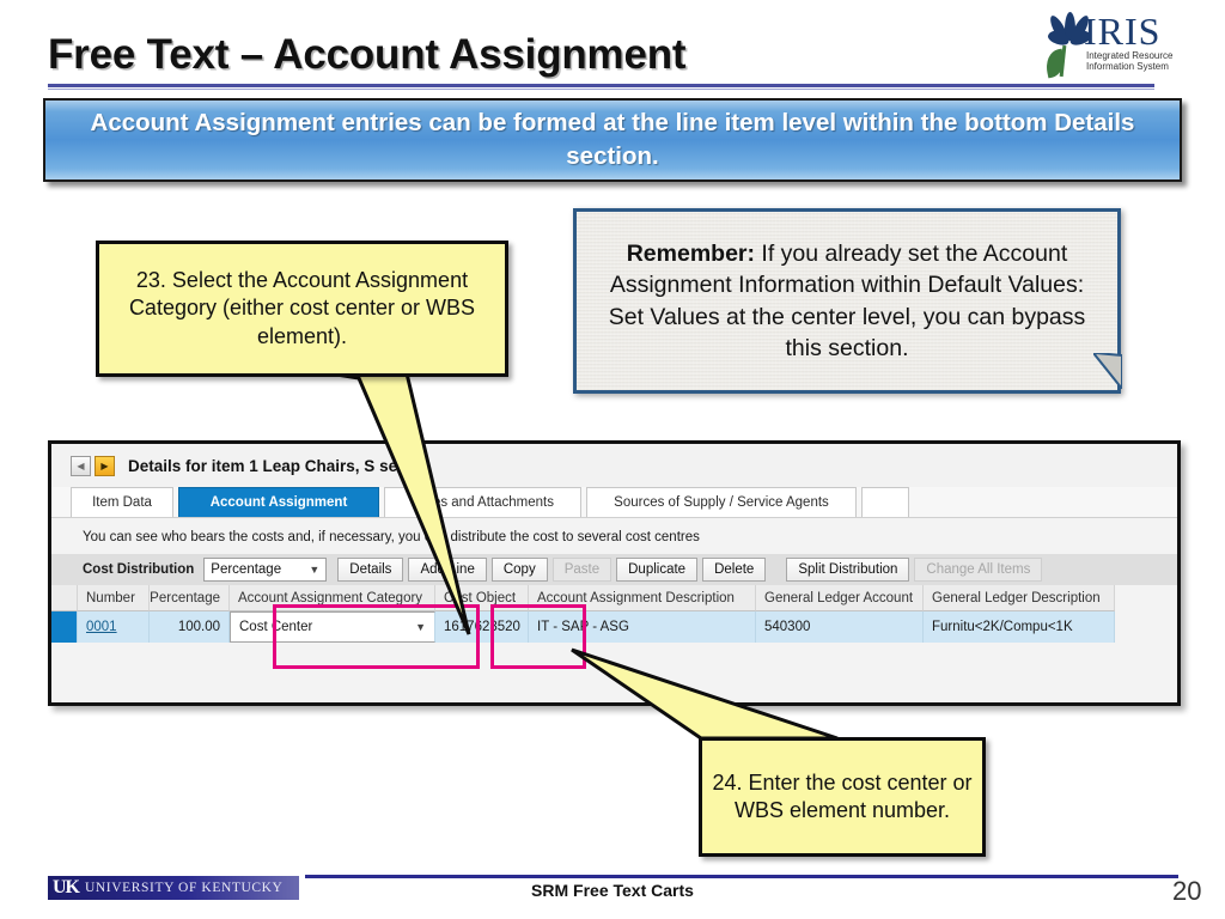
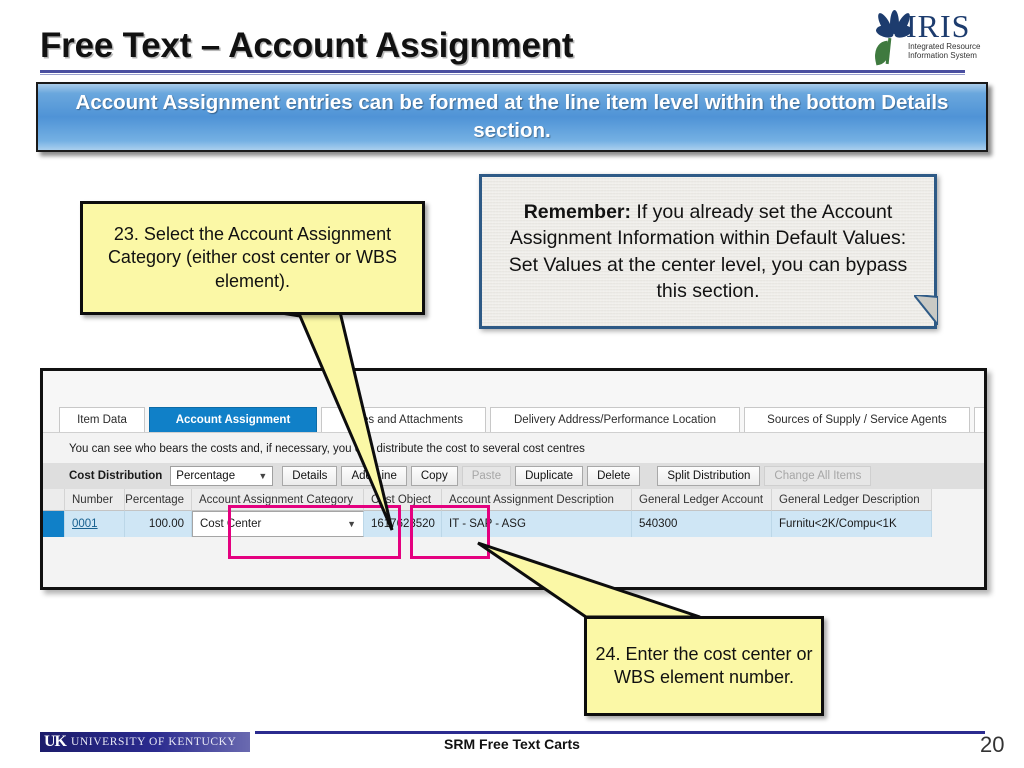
  Free Text – Account Assignment
  IRIS
  Integrated Resource
  Information System
  Account Assignment entries can be formed at the line item level within the bottom Details section.
  23. Select the Account Assignment Category (either cost center or WBS element).
  Remember: If you already set the Account Assignment Information within Default Values: Set Values at the center level, you can bypass this section.
- ◀
- ▶
- Details for item 1 Leap Chairs, S se
  Item Data
  Account Assignment
  s and Attachments
+ Delivery Address/Performance Location
  Sources of Supply / Service Agents
  You can see who bears the costs and, if necessary, you distribute the cost to several cost centres
  Cost Distribution
  Percentage
  ▼
  Details
  Adine
  Copy
  Paste
  Duplicate
  Delete
  Split Distribution
  Change All Items
  Number
  Percentage
  Account Assignment Category
  Cst Object
  Account Assignment Description
  General Ledger Account
  General Ledger Description
  0001
  100.00
  Cost Center
  ▼
  1617623520
  IT - SAP - ASG
  540300
  Furnitu<2K/Compu<1K
  24. Enter the cost center or WBS element number.
  UK
  UNIVERSITY OF KENTUCKY
  SRM Free Text Carts
  20
